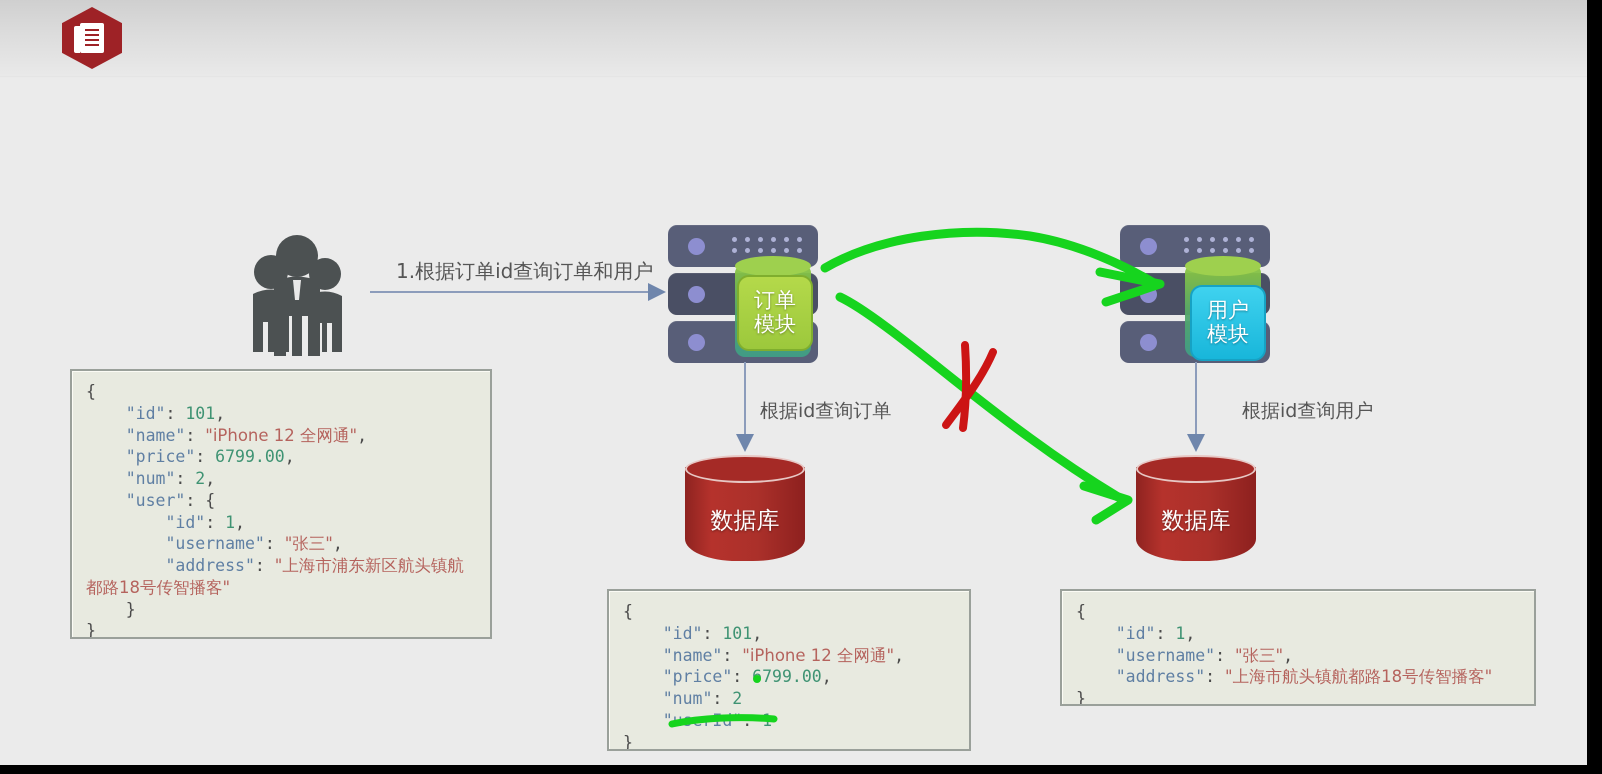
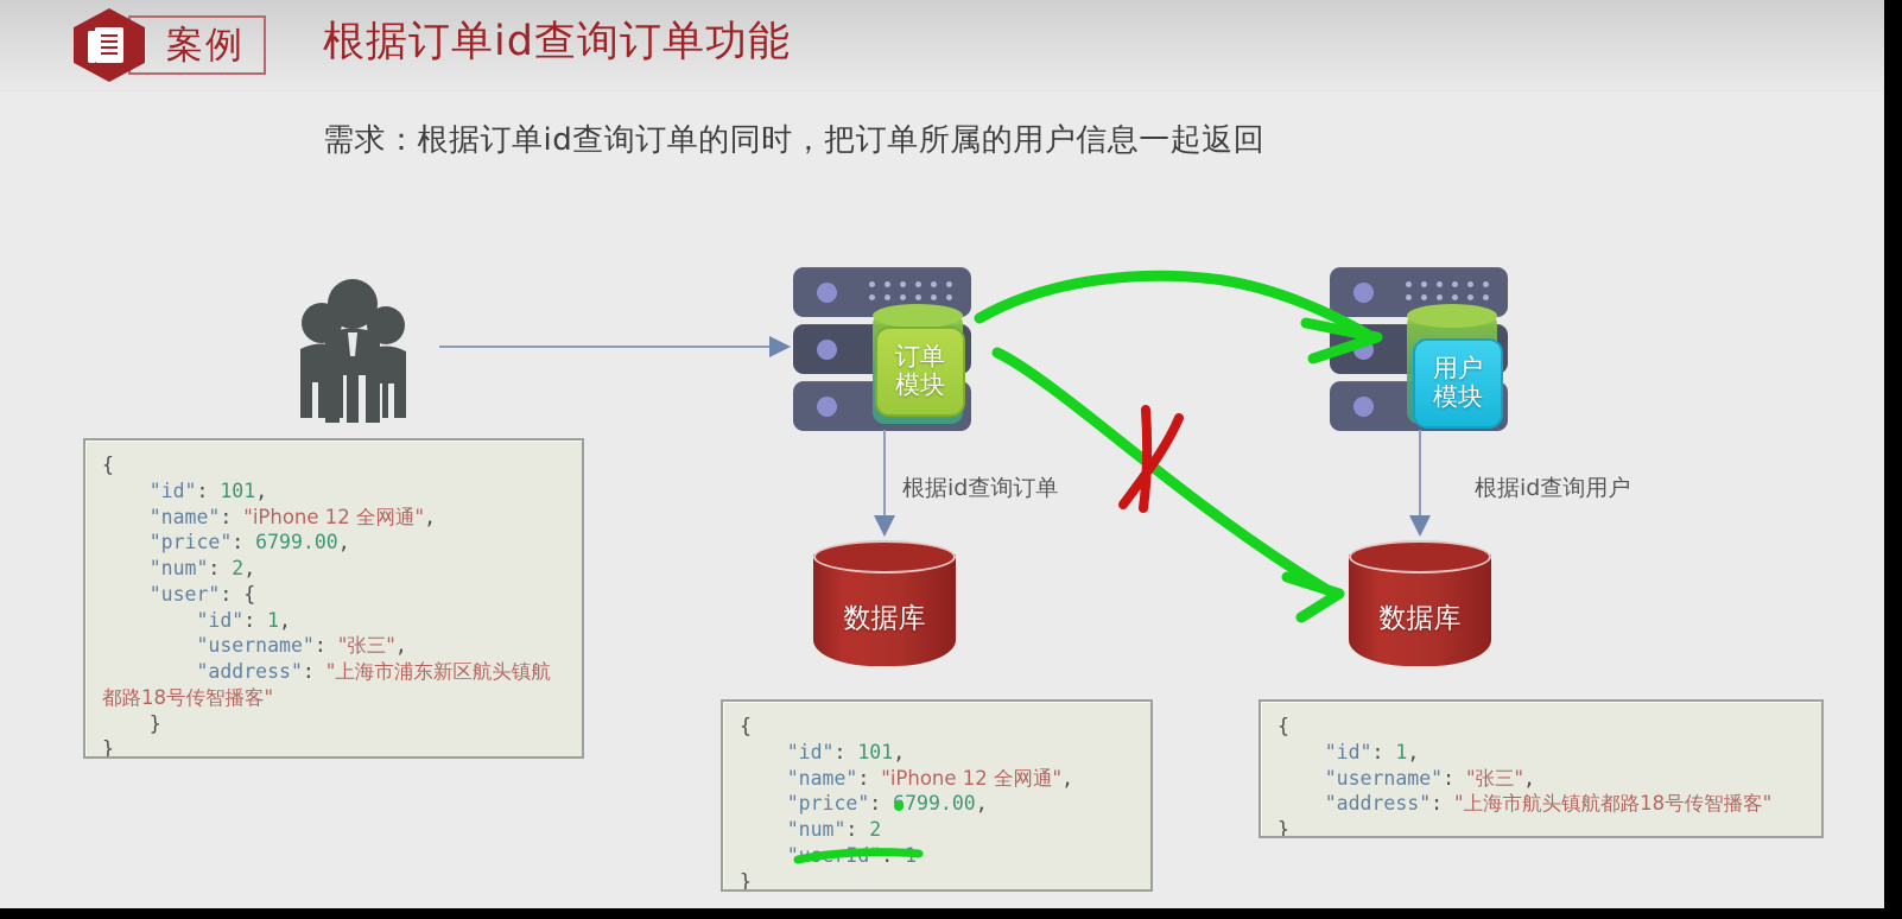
+ 案例
+ 根据订单id查询订单功能
+ 需求：根据订单id查询订单的同时，把订单所属的用户信息一起返回
  订单
  模块
  用户
  模块
  数据库
  数据库
- 1.根据订单id查询订单和用户
  根据id查询订单
  根据id查询用户
  {
  "id": 101,
  "name": "iPhone 12 全网通",
  "price": 6799.00,
  "num": 2,
  "user": {
  "id": 1,
  "username": "张三",
  "address": "上海市浦东新区航头镇航都路18号传智播客"
  }
  }
  {
  "id": 101,
  "name": "iPhone 12 全网通",
  "price": 799.00,
  "num": 2
  }
  {
  "id": 1,
  "username": "张三",
  "address": "上海市航头镇航都路18号传智播客"
  }
